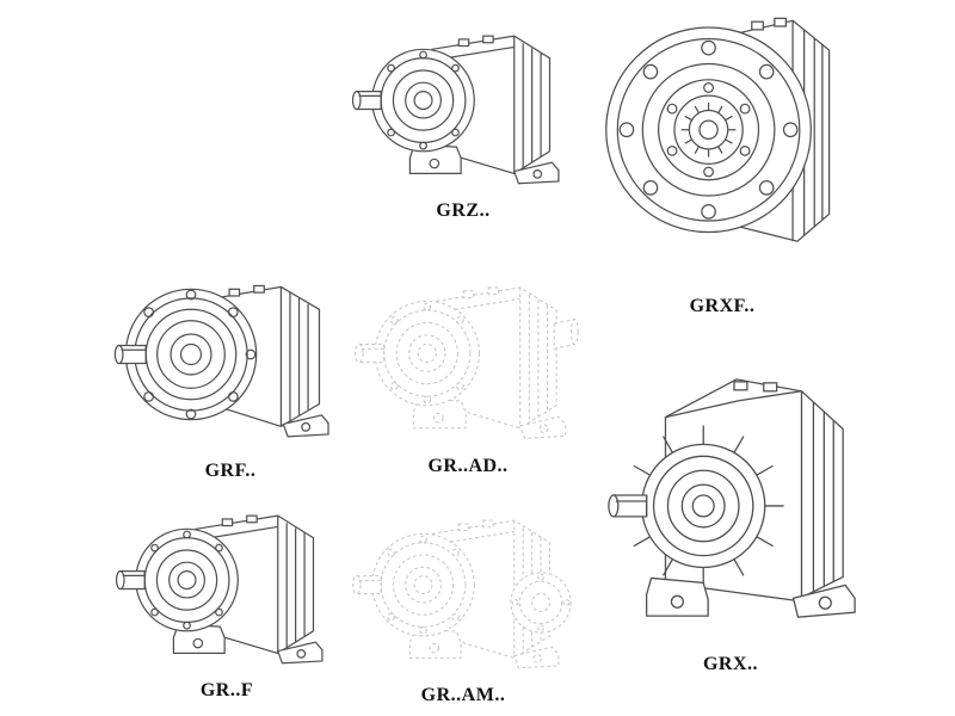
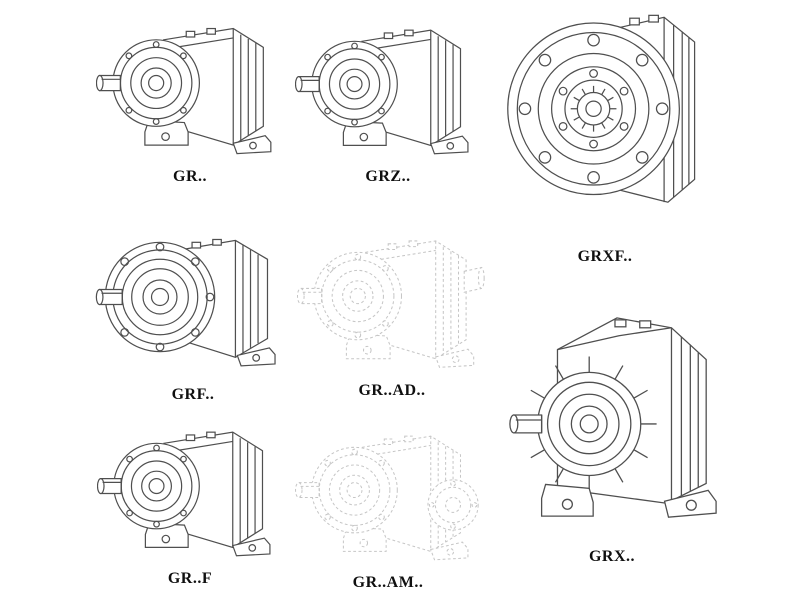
+ GR..
  GRZ..
  GRXF..
  GRF..
  GR..AD..
  GR..F
  GR..AM..
  GRX..
